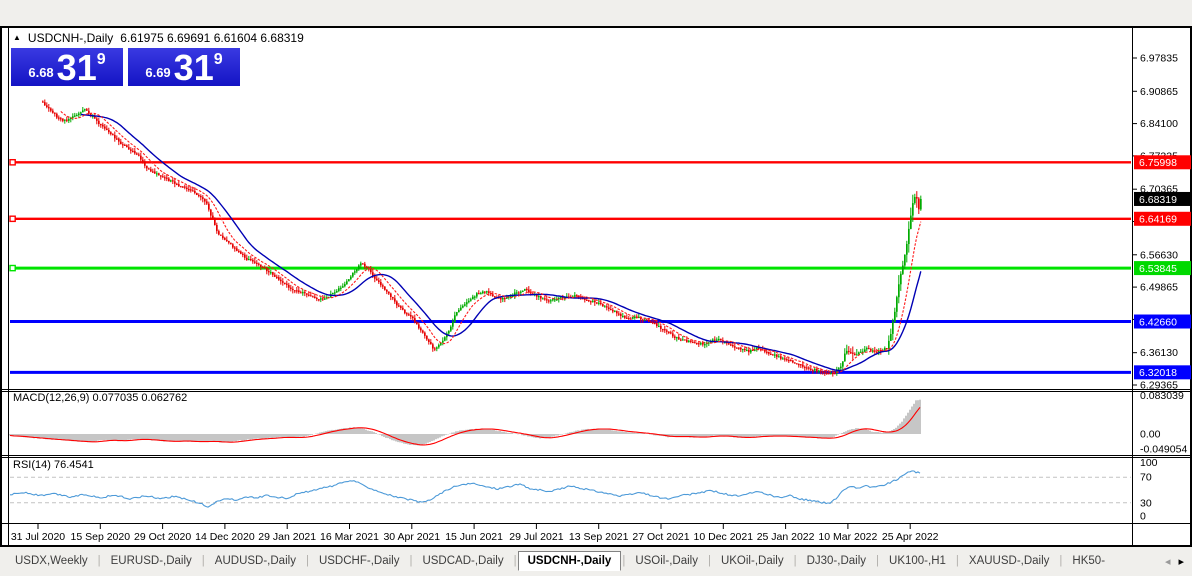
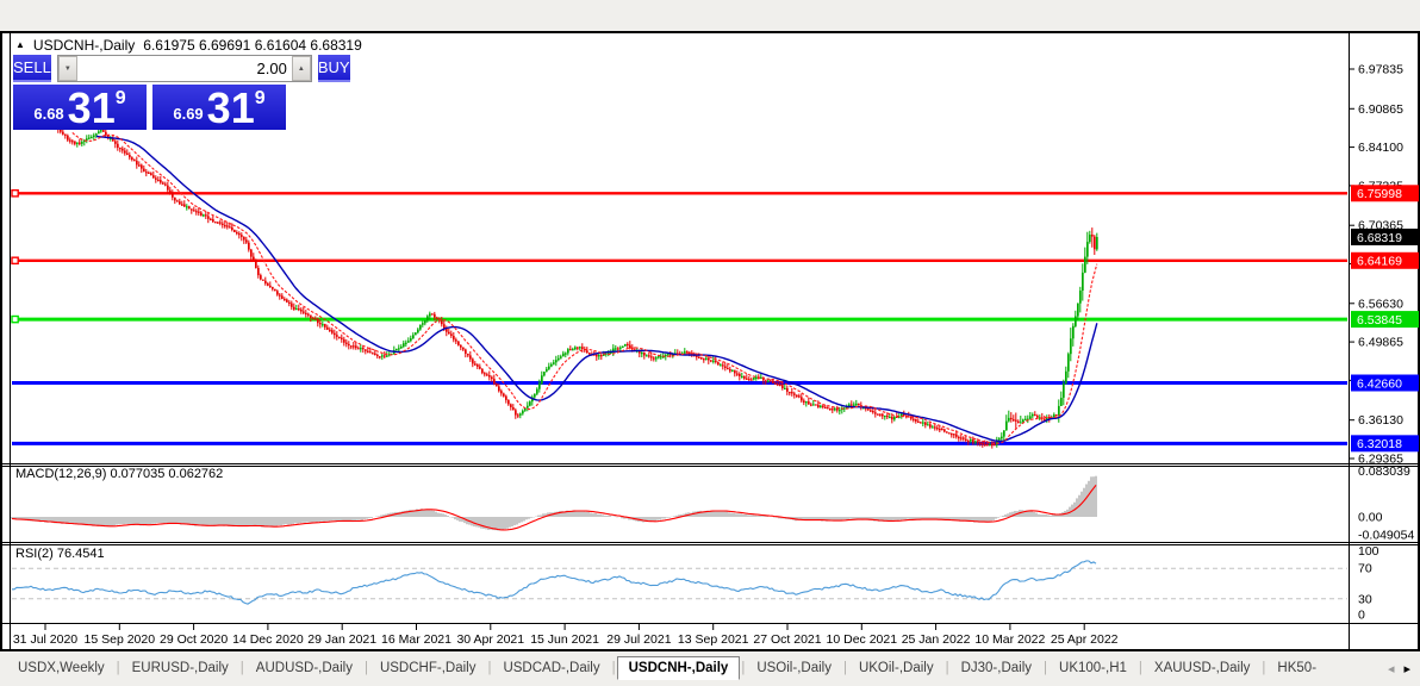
  6.97835
  6.90865
  6.84100
  6.70365
  6.56630
  6.49865
  6.36130
  6.29365
  6.75998
  6.68319
  6.64169
  6.53845
  6.42660
  6.32018
  0.083039
  0.00
  -0.049054
  100
  70
  30
  0
  MACD(12,26,9) 0.077035 0.062762
- RSI(14) 76.4541
+ RSI(2) 76.4541
  31 Jul 2020
  15 Sep 2020
  29 Oct 2020
  14 Dec 2020
  29 Jan 2021
  16 Mar 2021
  30 Apr 2021
  15 Jun 2021
  29 Jul 2021
  13 Sep 2021
  27 Oct 2021
  10 Dec 2021
  25 Jan 2022
  10 Mar 2022
  25 Apr 2022
  ▲
  USDCNH-,Daily
  6.61975 6.69691 6.61604 6.68319
+ SELL
+ 2.00
+ BUY
  6.68
  31
  9
  6.69
  31
  9
  USDX,Weekly
  |
  EURUSD-,Daily
  |
  AUDUSD-,Daily
  |
  USDCHF-,Daily
  |
  USDCAD-,Daily
  |
  USDCNH-,Daily
  |
  USOil-,Daily
  |
  UKOil-,Daily
  |
  DJ30-,Daily
  |
  UK100-,H1
  |
  XAUUSD-,Daily
  |
  HK50-
  ◂
  ▸
